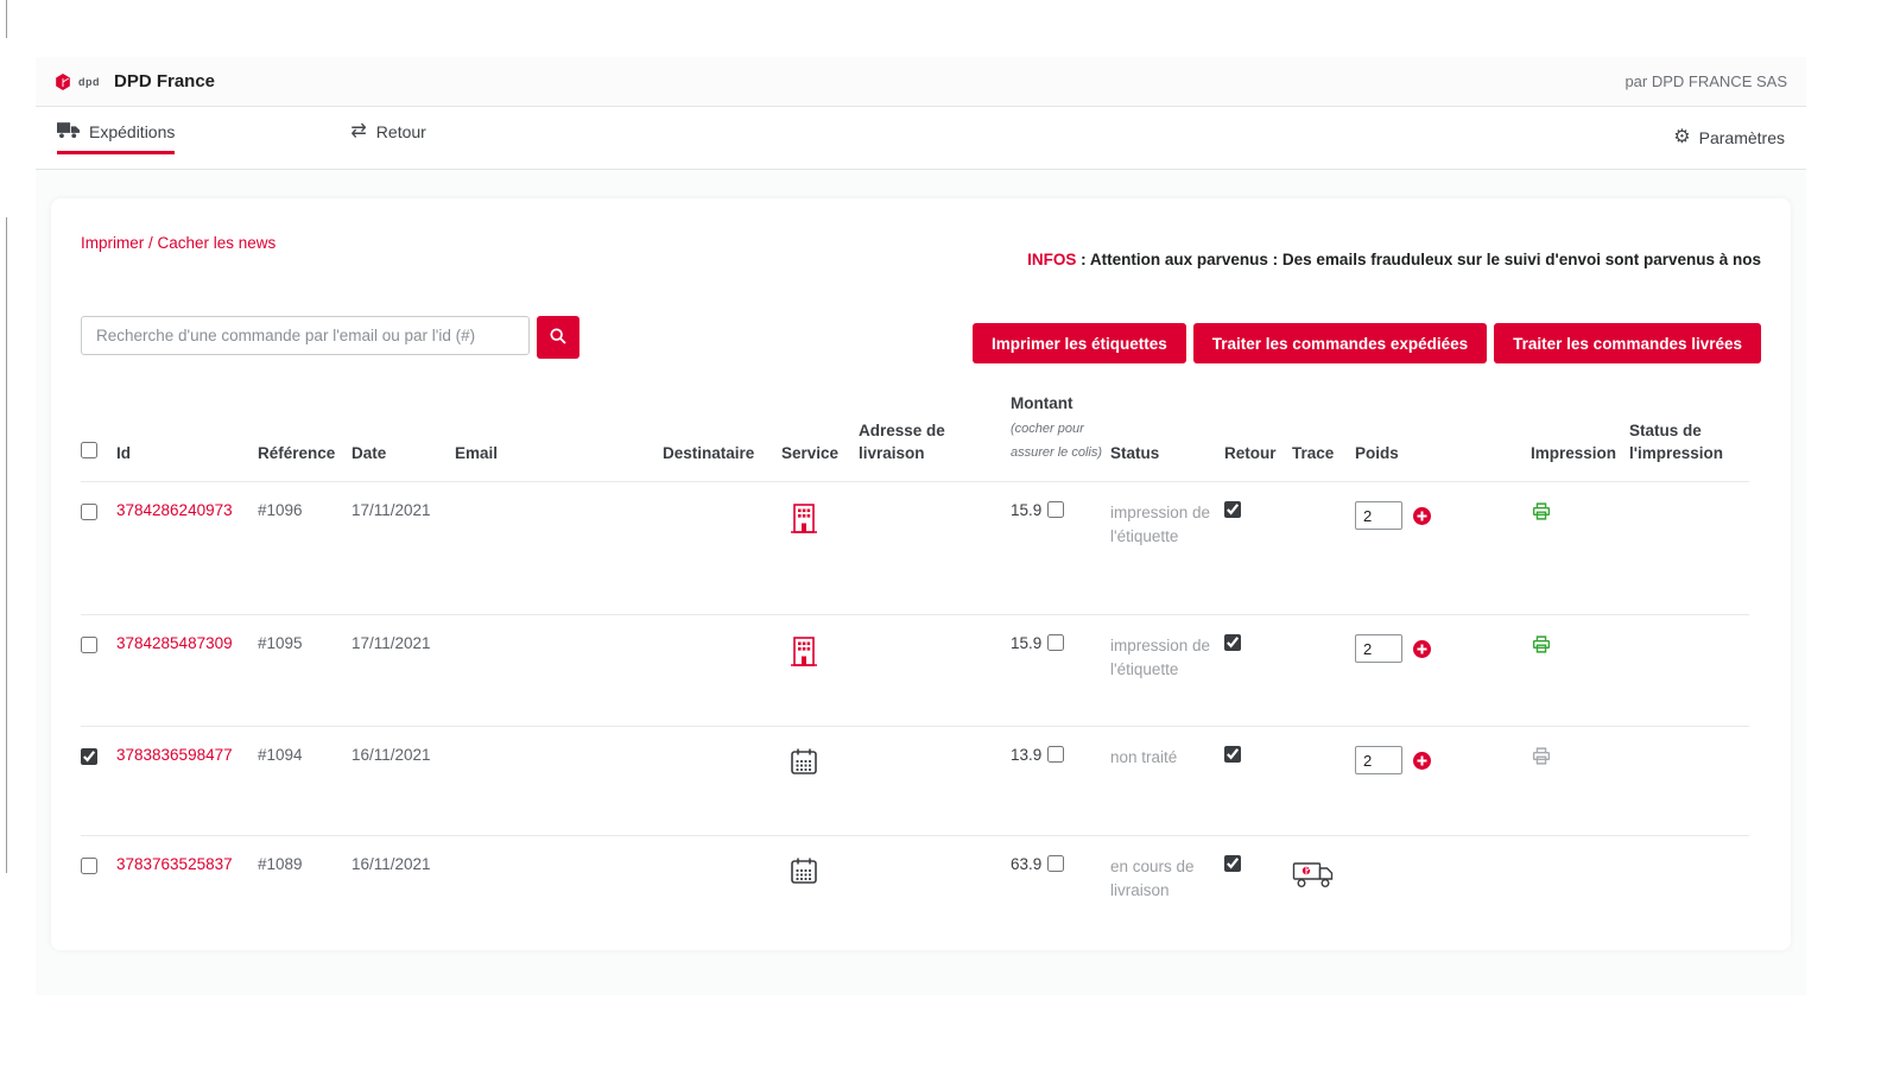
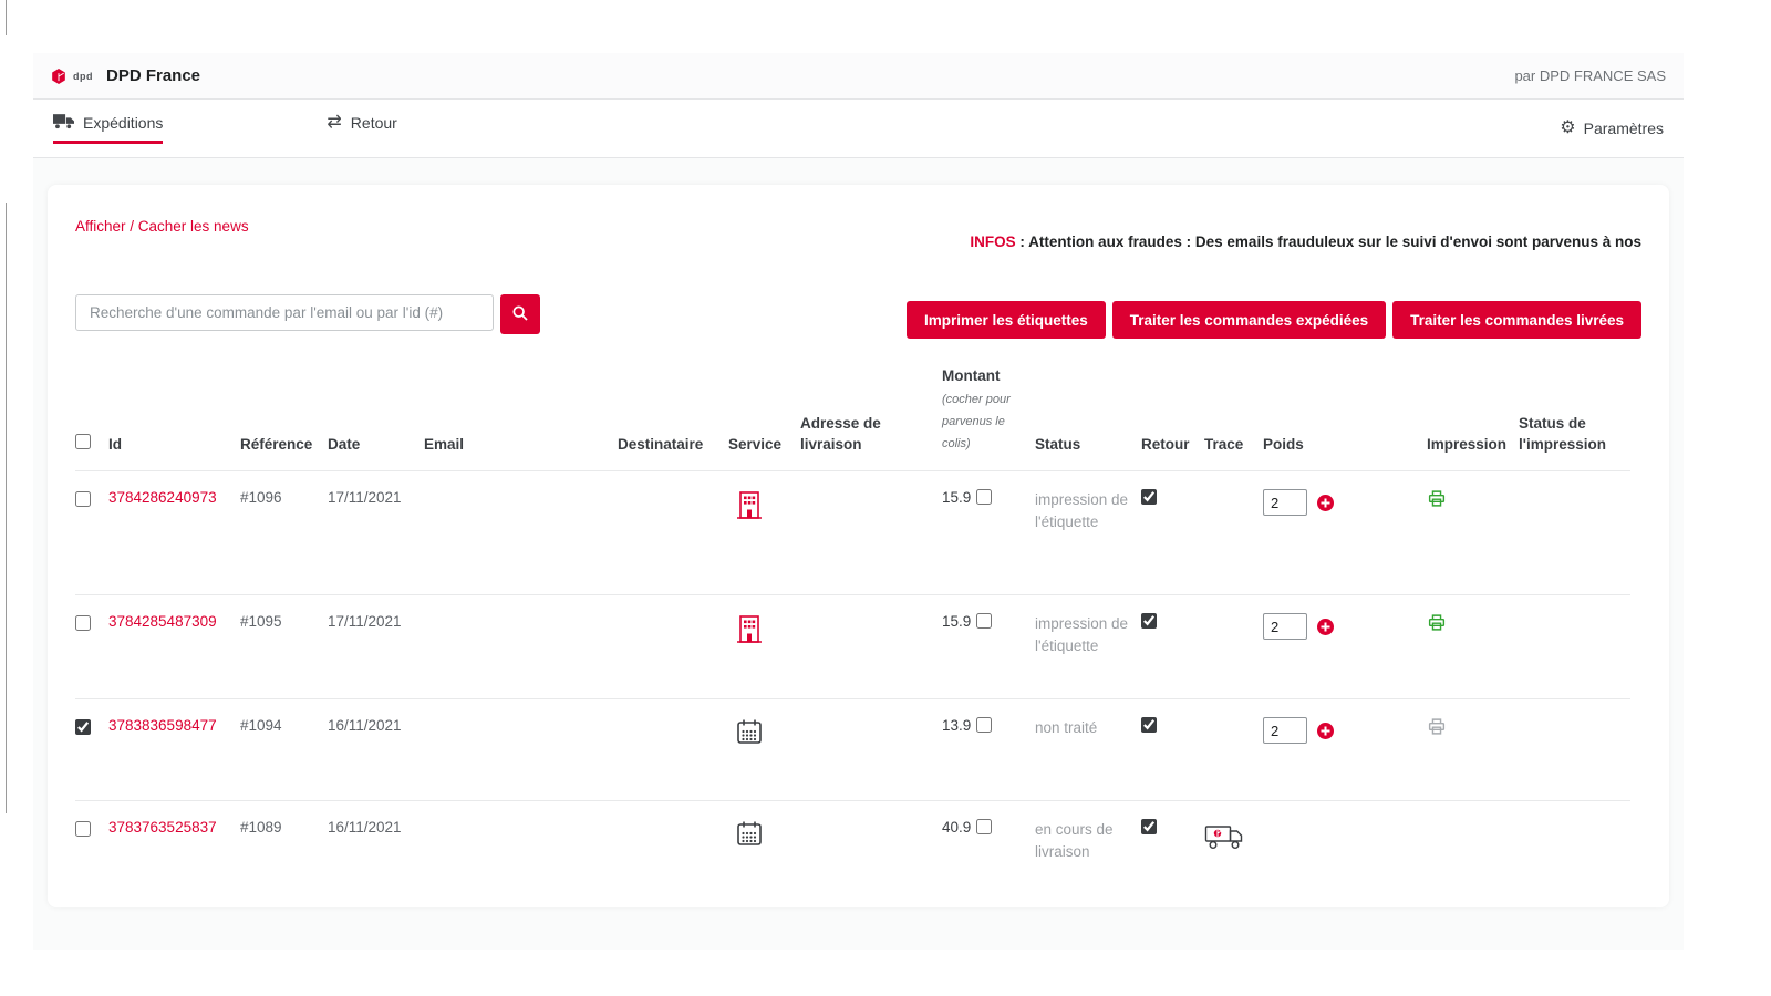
  dpd
  DPD France
  par DPD FRANCE SAS
  Expéditions
  ⇄
  Retour
  ⚙
  Paramètres
- Imprimer / Cacher les news
+ Afficher / Cacher les news
- INFOS : Attention aux parvenus : Des emails frauduleux sur le suivi d'envoi sont parvenus à nos
+ INFOS : Attention aux fraudes : Des emails frauduleux sur le suivi d'envoi sont parvenus à nos
  Recherche d'une commande par l'email ou par l'id (#)
  Imprimer les étiquettes
  Traiter les commandes expédiées
  Traiter les commandes livrées
- 	Id	Référence	Date	Email	Destinataire	Service	Adresse de livraison	Montant (cocher pour assurer le colis)	Status	Retour	Trace	Poids	Impression	Status de l'impression
+ 	Id	Référence	Date	Email	Destinataire	Service	Adresse de livraison	Montant (cocher pour parvenus le colis)	Status	Retour	Trace	Poids	Impression	Status de l'impression
  	3784286240973	#1096	17/11/2021					15.9	impression de l'étiquette			2
  	3784285487309	#1095	17/11/2021					15.9	impression de l'étiquette			2
  	3783836598477	#1094	16/11/2021					13.9	non traité			2
- 	3783763525837	#1089	16/11/2021					63.9	en cours de livraison
+ 	3783763525837	#1089	16/11/2021					40.9	en cours de livraison
